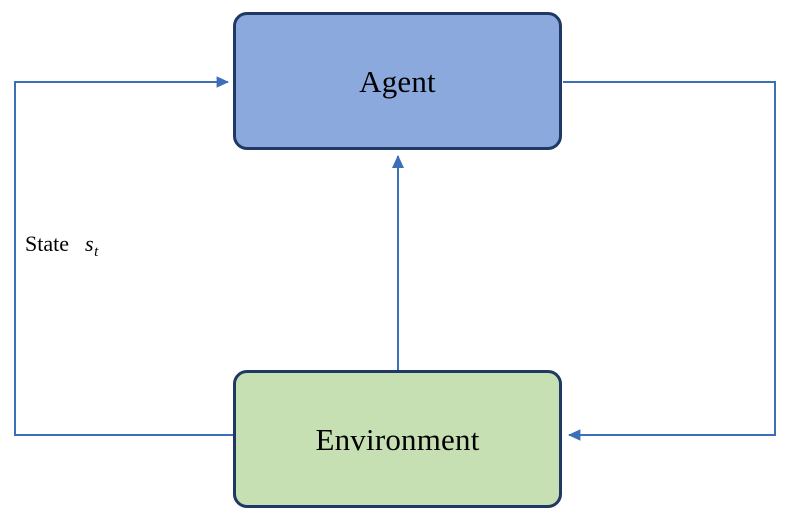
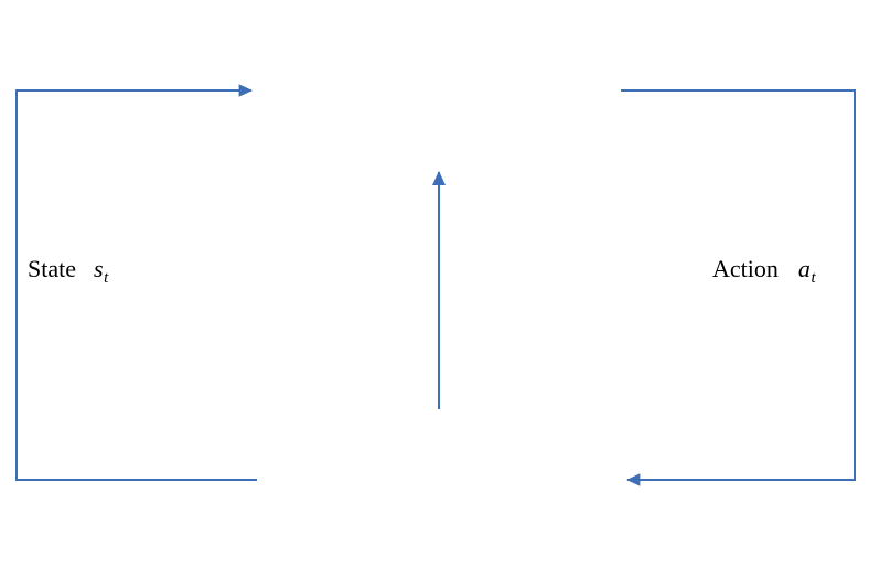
- Agent
- Environment
  State st
+ Action at
